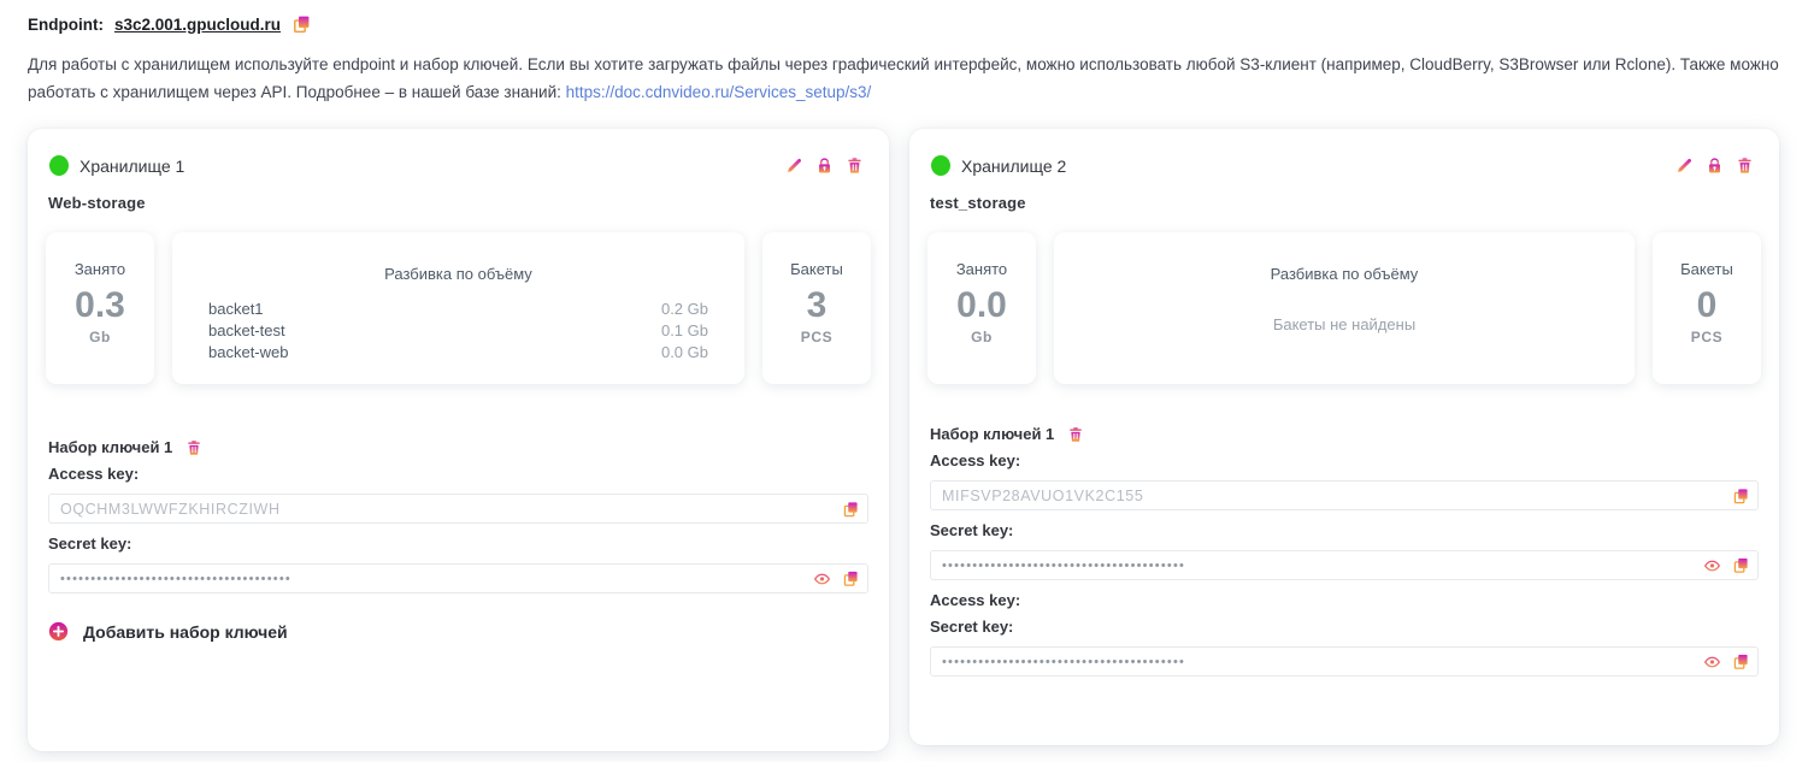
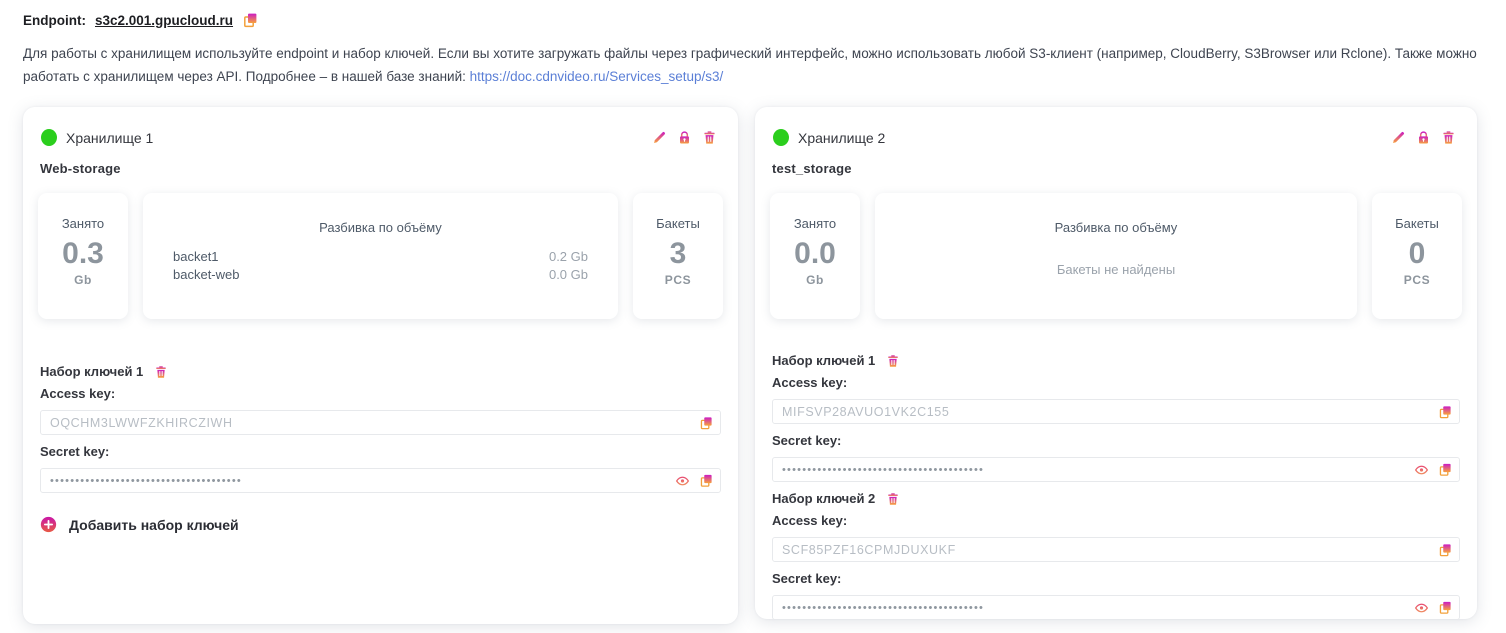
  Endpoint:
  s3c2.001.gpucloud.ru
  Для работы с хранилищем используйте endpoint и набор ключей. Если вы хотите загружать файлы через графический интерфейс, можно использовать любой S3-клиент (например, CloudBerry, S3Browser или Rclone). Также можно работать с хранилищем через API. Подробнее – в нашей базе знаний: https://doc.cdnvideo.ru/Services_setup/s3/
  Хранилище 1
  Web-storage
  Занято
  0.3
  Gb
  Разбивка по объёму
  backet1
  0.2 Gb
- backet-test
- 0.1 Gb
  backet-web
  0.0 Gb
  Бакеты
  3
  PCS
  Набор ключей 1
  Access key:
  OQCHM3LWWFZKHIRCZIWH
  Secret key:
  ••••••••••••••••••••••••••••••••••••••
  Добавить набор ключей
  Хранилище 2
  test_storage
  Занято
  0.0
  Gb
  Разбивка по объёму
  Бакеты не найдены
  Бакеты
  0
  PCS
  Набор ключей 1
  Access key:
  MIFSVP28AVUO1VK2C155
  Secret key:
  ••••••••••••••••••••••••••••••••••••••••
+ Набор ключей 2
  Access key:
+ SCF85PZF16CPMJDUXUKF
  Secret key:
  ••••••••••••••••••••••••••••••••••••••••
